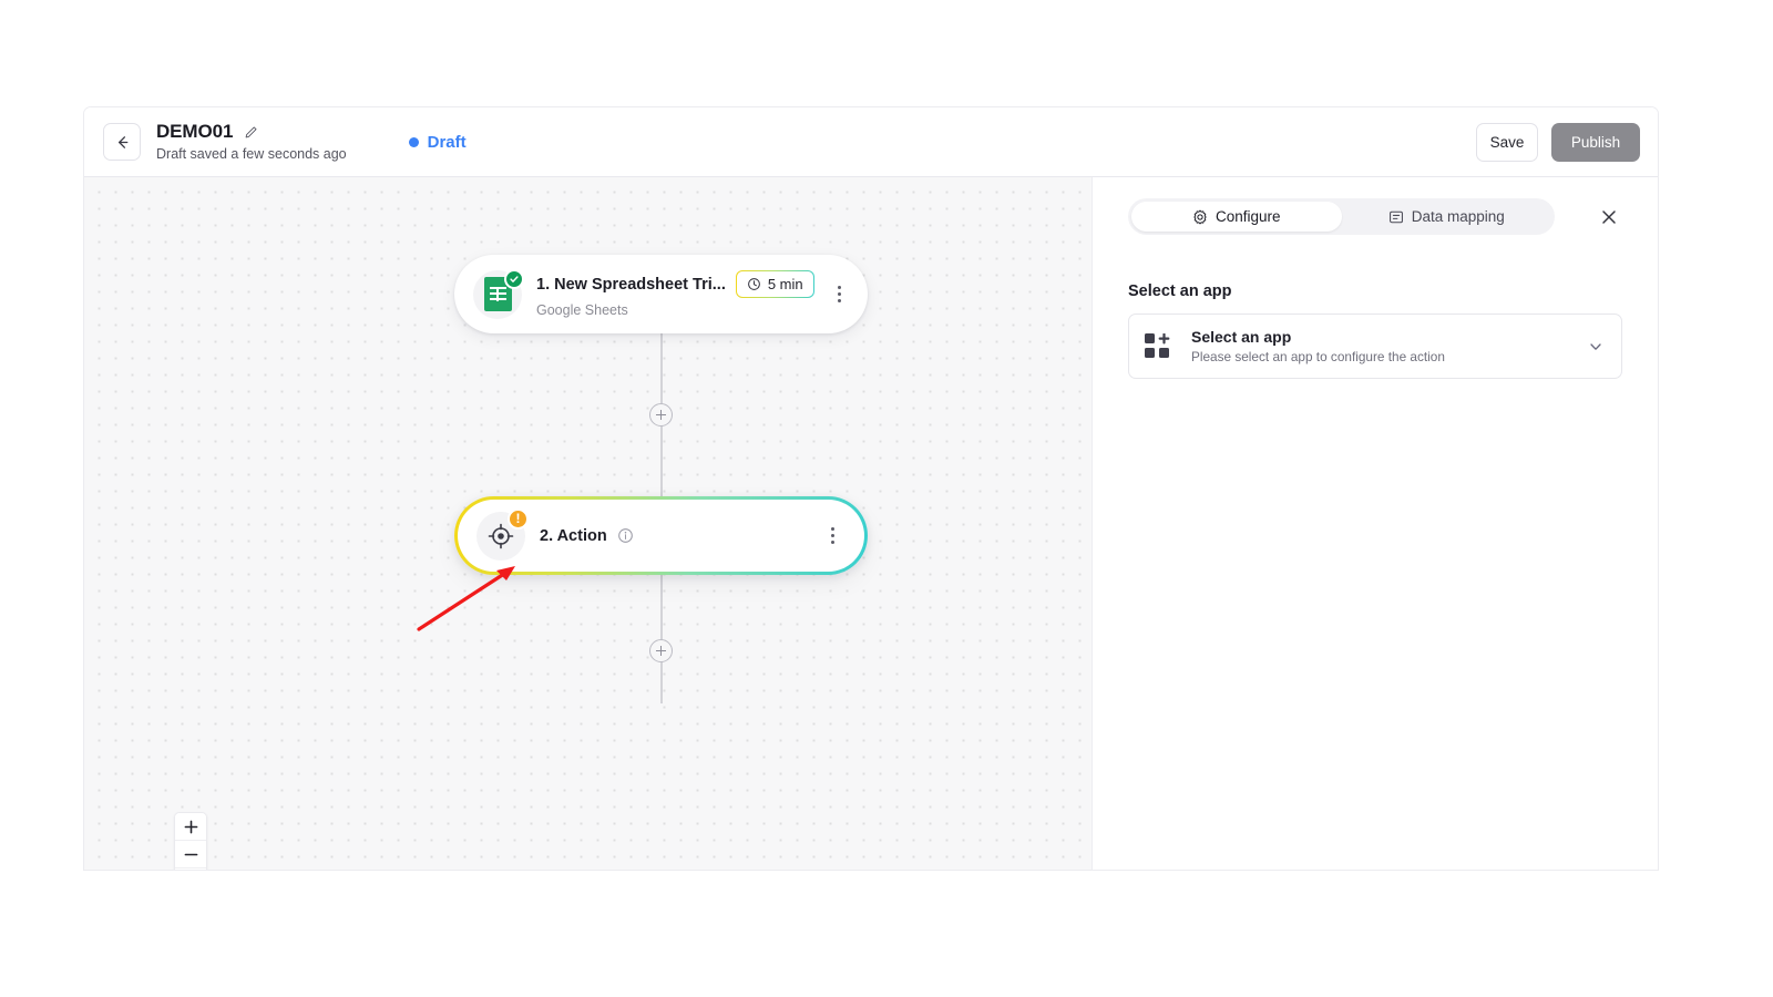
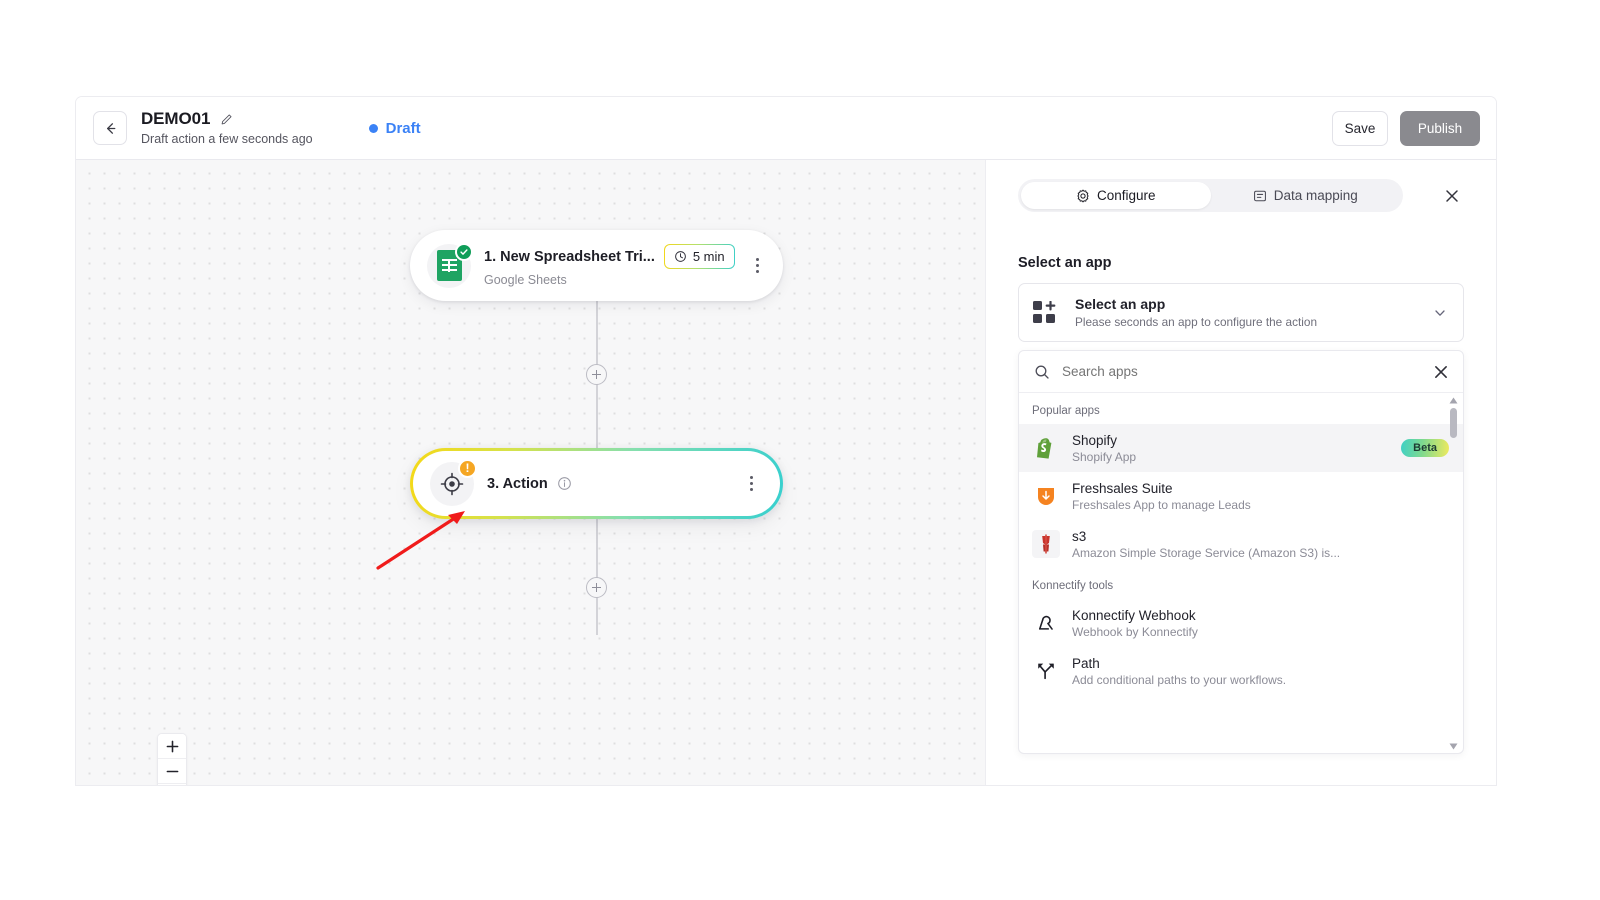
  DEMO01
- Draft saved a few seconds ago
+ Draft action a few seconds ago
  Draft
  Save
  Publish
  1. New Spreadsheet Tri...
  5 min
  Google Sheets
  !
- 2. Action
+ 3. Action
  Configure
  Data mapping
  Select an app
  Select an app
- Please select an app to configure the action
+ Please seconds an app to configure the action
+ Search apps
+ Popular apps
+ Shopify
+ Shopify App
+ Beta
+ Freshsales Suite
+ Freshsales App to manage Leads
+ s3
+ Amazon Simple Storage Service (Amazon S3) is...
+ Konnectify tools
+ Konnectify Webhook
+ Webhook by Konnectify
+ Path
+ Add conditional paths to your workflows.
